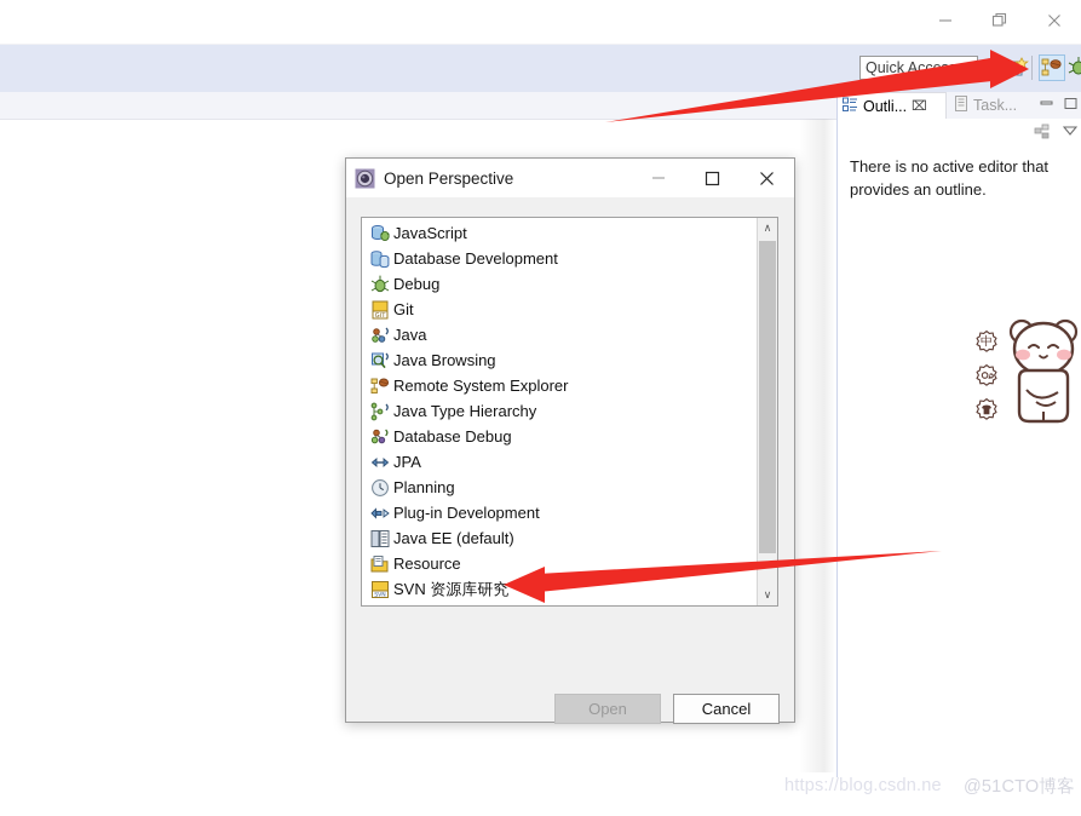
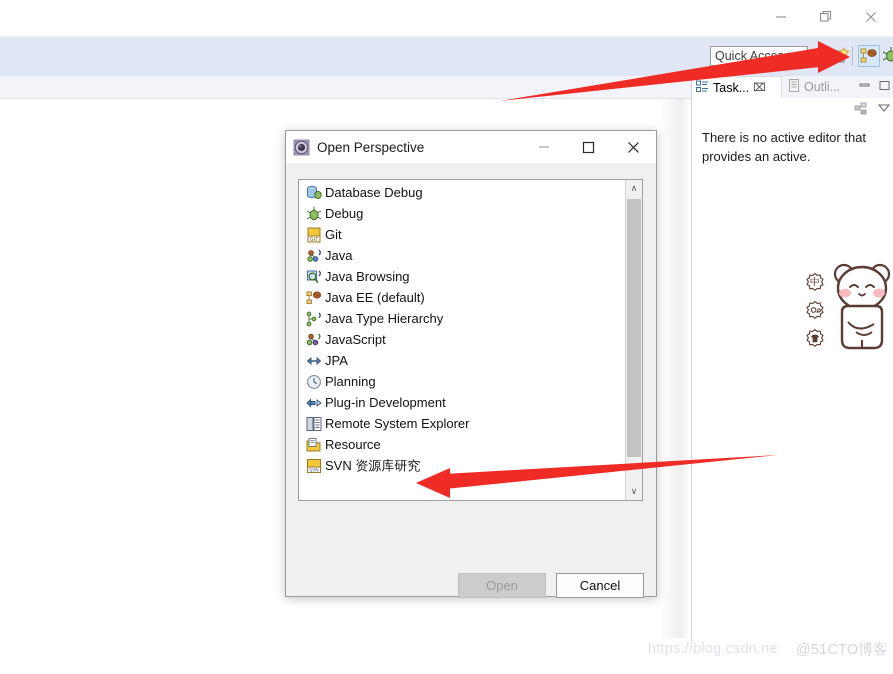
  Quick Acc
- Outli...
+ Task...
  ⌧
- Task...
+ Outli...
- There is no active editor that provides an outline.
+ There is no active editor that provides an active.
  中
  Open Perspective
- JavaScript
+ Database Debug
- Database Development
  Debug
  Git
  Java
  Java Browsing
- Remote System Explorer
+ Java EE (default)
  Java Type Hierarchy
- Database Debug
+ JavaScript
  JPA
  Planning
  Plug-in Development
- Java EE (default)
+ Remote System Explorer
  Resource
  SVN 资源库研究
  ∧
  ∨
  Open
  Cancel
  https://blog.csdn.ne
  @51CTO博客
